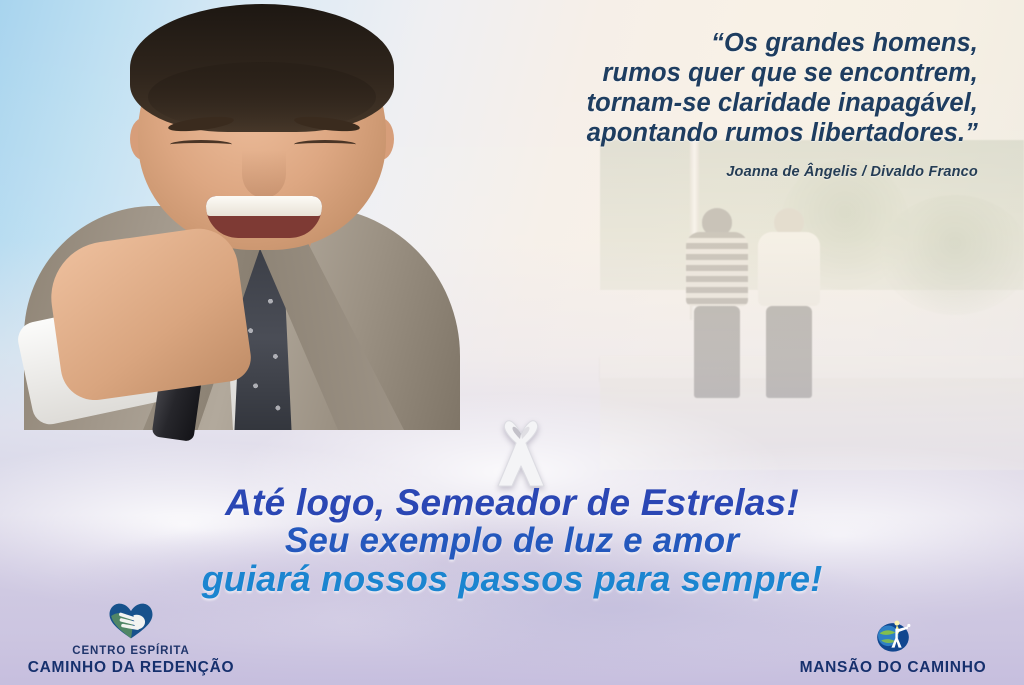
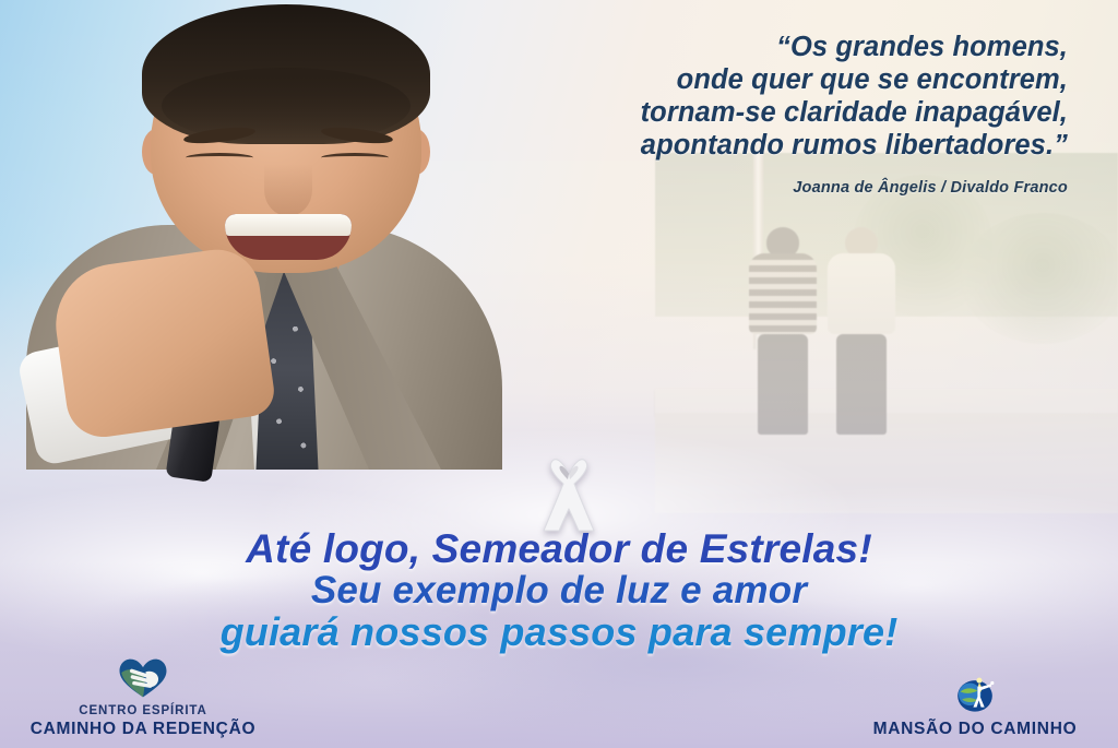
  “Os grandes homens,
- rumos quer que se encontrem,
+ onde quer que se encontrem,
  tornam-se claridade inapagável,
  apontando rumos libertadores.”
  Joanna de Ângelis / Divaldo Franco
  Até logo, Semeador de Estrelas!
  Seu exemplo de luz e amor
  guiará nossos passos para sempre!
  CENTRO ESPÍRITA
  CAMINHO DA REDENÇÃO
  MANSÃO DO CAMINHO
